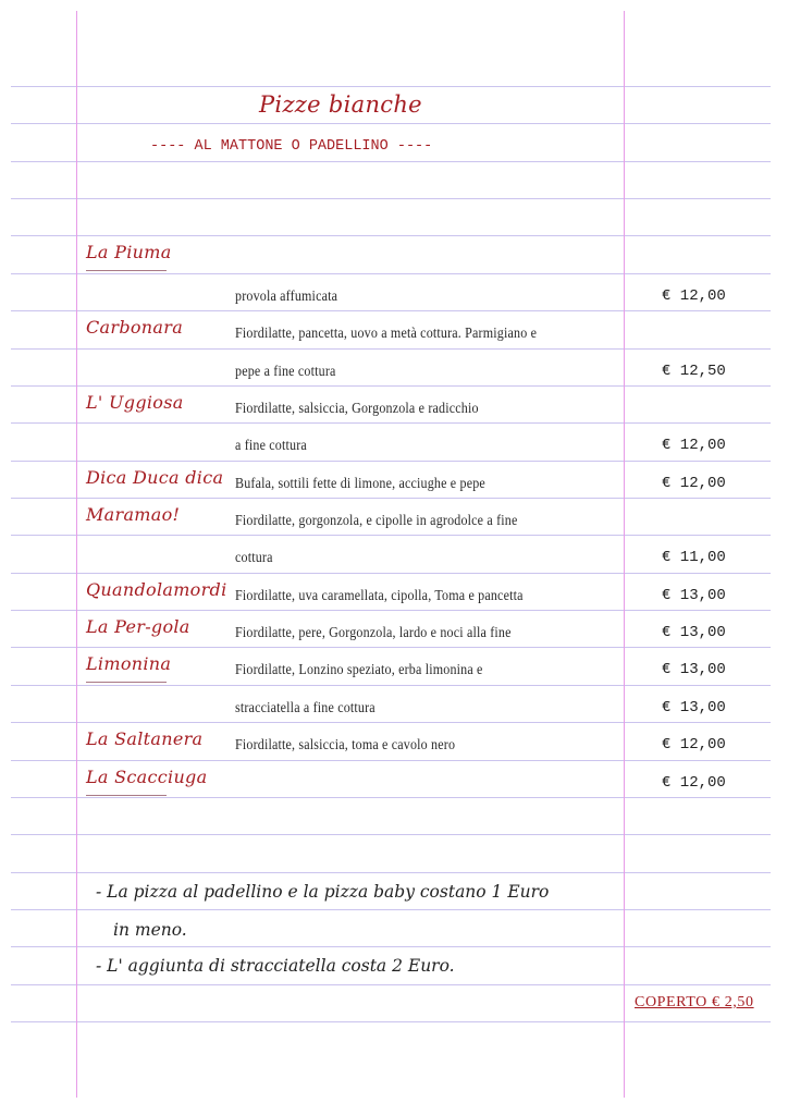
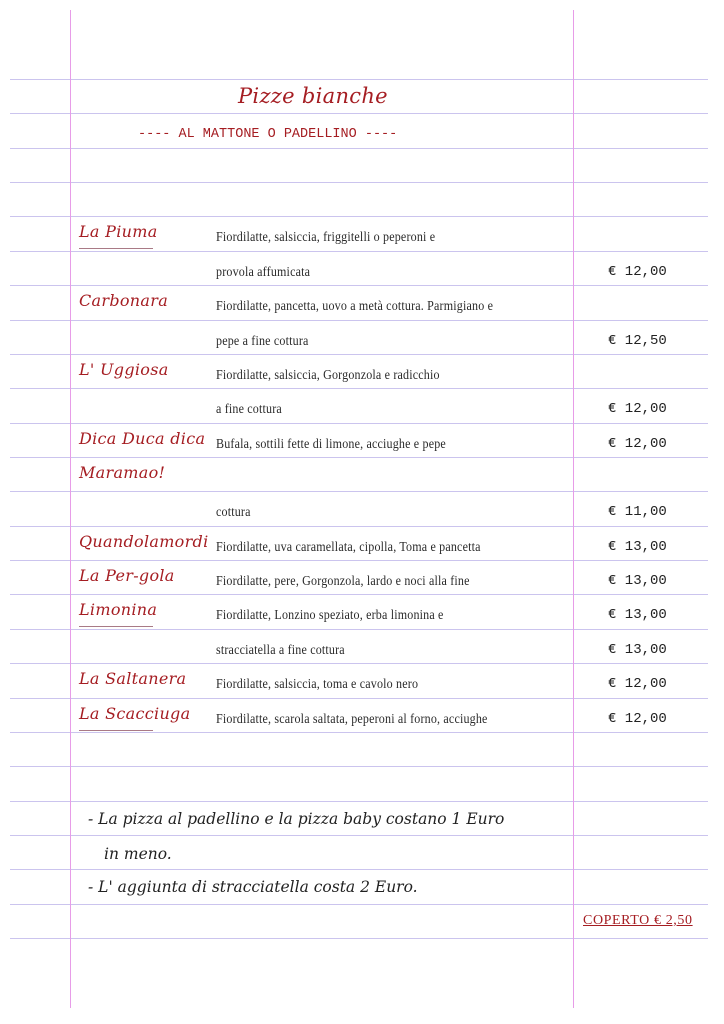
  Pizze bianche
  ---- AL MATTONE O PADELLINO ----
  La Piuma
+ Fiordilatte, salsiccia, friggitelli o peperoni e
  provola affumicata
  € 12,00
  Carbonara
  Fiordilatte, pancetta, uovo a metà cottura. Parmigiano e
  pepe a fine cottura
  € 12,50
  L' Uggiosa
  Fiordilatte, salsiccia, Gorgonzola e radicchio
  a fine cottura
  € 12,00
  Dica Duca dica
  Bufala, sottili fette di limone, acciughe e pepe
  € 12,00
  Maramao!
- Fiordilatte, gorgonzola, e cipolle in agrodolce a fine
  cottura
  € 11,00
  Quandolamordi
  Fiordilatte, uva caramellata, cipolla, Toma e pancetta
  € 13,00
  La Per-gola
  Fiordilatte, pere, Gorgonzola, lardo e noci alla fine
  € 13,00
  Limonina
  Fiordilatte, Lonzino speziato, erba limonina e
  € 13,00
  stracciatella a fine cottura
  € 13,00
  La Saltanera
  Fiordilatte, salsiccia, toma e cavolo nero
  € 12,00
  La Scacciuga
+ Fiordilatte, scarola saltata, peperoni al forno, acciughe
  € 12,00
  - La pizza al padellino e la pizza baby costano 1 Euro
  in meno.
  - L' aggiunta di stracciatella costa 2 Euro.
  COPERTO € 2,50
